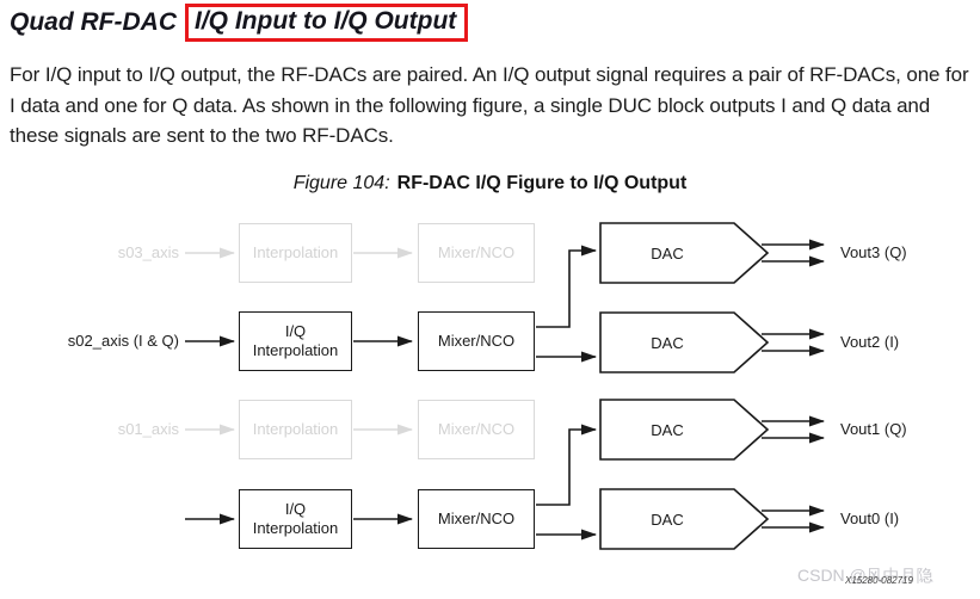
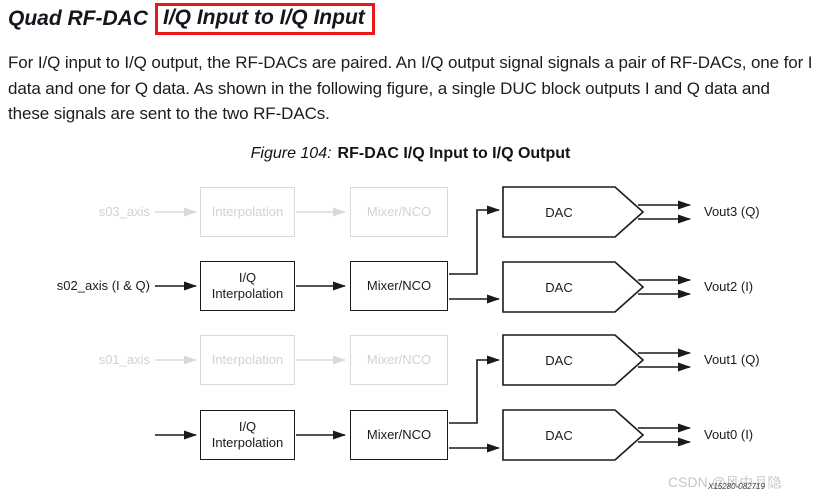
  Quad RF-DAC
- I/Q Input to I/Q Output
+ I/Q Input to I/Q Input
- For I/Q input to I/Q output, the RF-DACs are paired. An I/Q output signal requires a pair of RF-DACs, one for I data and one for Q data. As shown in the following figure, a single DUC block outputs I and Q data and these signals are sent to the two RF-DACs.
+ For I/Q input to I/Q output, the RF-DACs are paired. An I/Q output signal signals a pair of RF-DACs, one for I data and one for Q data. As shown in the following figure, a single DUC block outputs I and Q data and these signals are sent to the two RF-DACs.
- Figure 104: RF-DAC I/Q Figure to I/Q Output
+ Figure 104: RF-DAC I/Q Input to I/Q Output
  s03_axis
  s02_axis (I & Q)
  s01_axis
  Interpolation
  I/Q
  Interpolation
  Interpolation
  I/Q
  Interpolation
  Mixer/NCO
  Mixer/NCO
  Mixer/NCO
  Mixer/NCO
  DAC
  DAC
  DAC
  DAC
  Vout3 (Q)
  Vout2 (I)
  Vout1 (Q)
  Vout0 (I)
  CSDN @风中月隐
  X15280-082719
